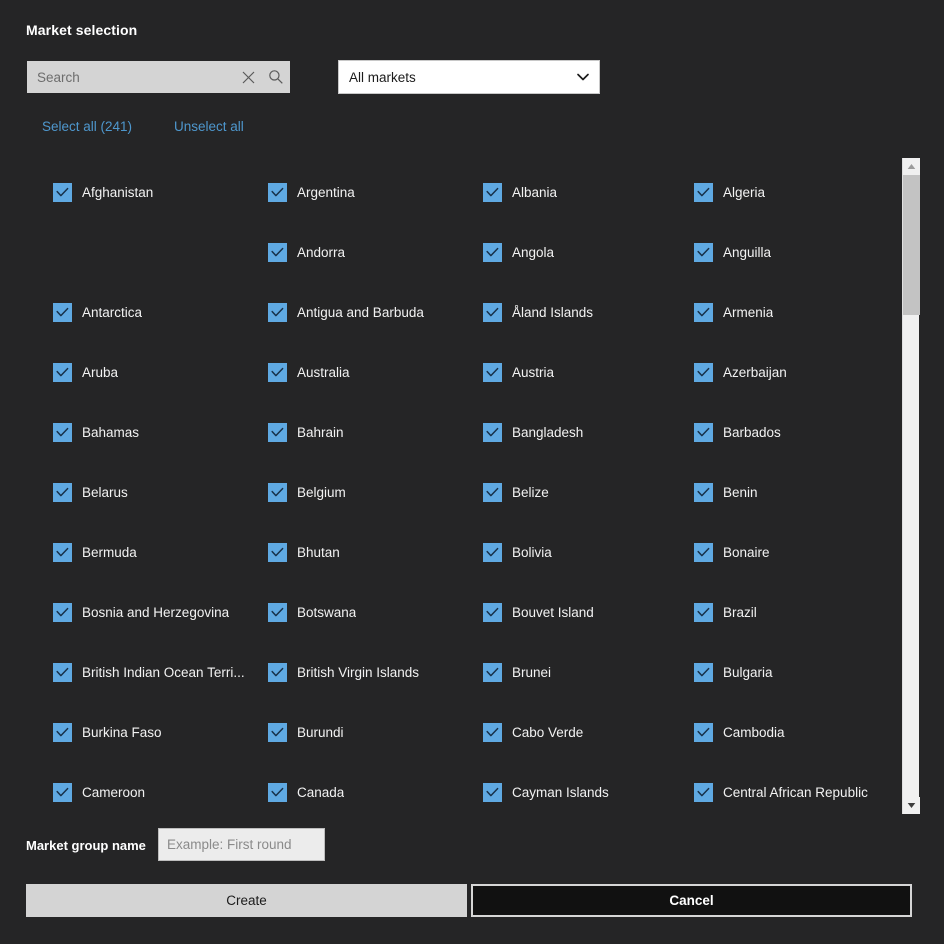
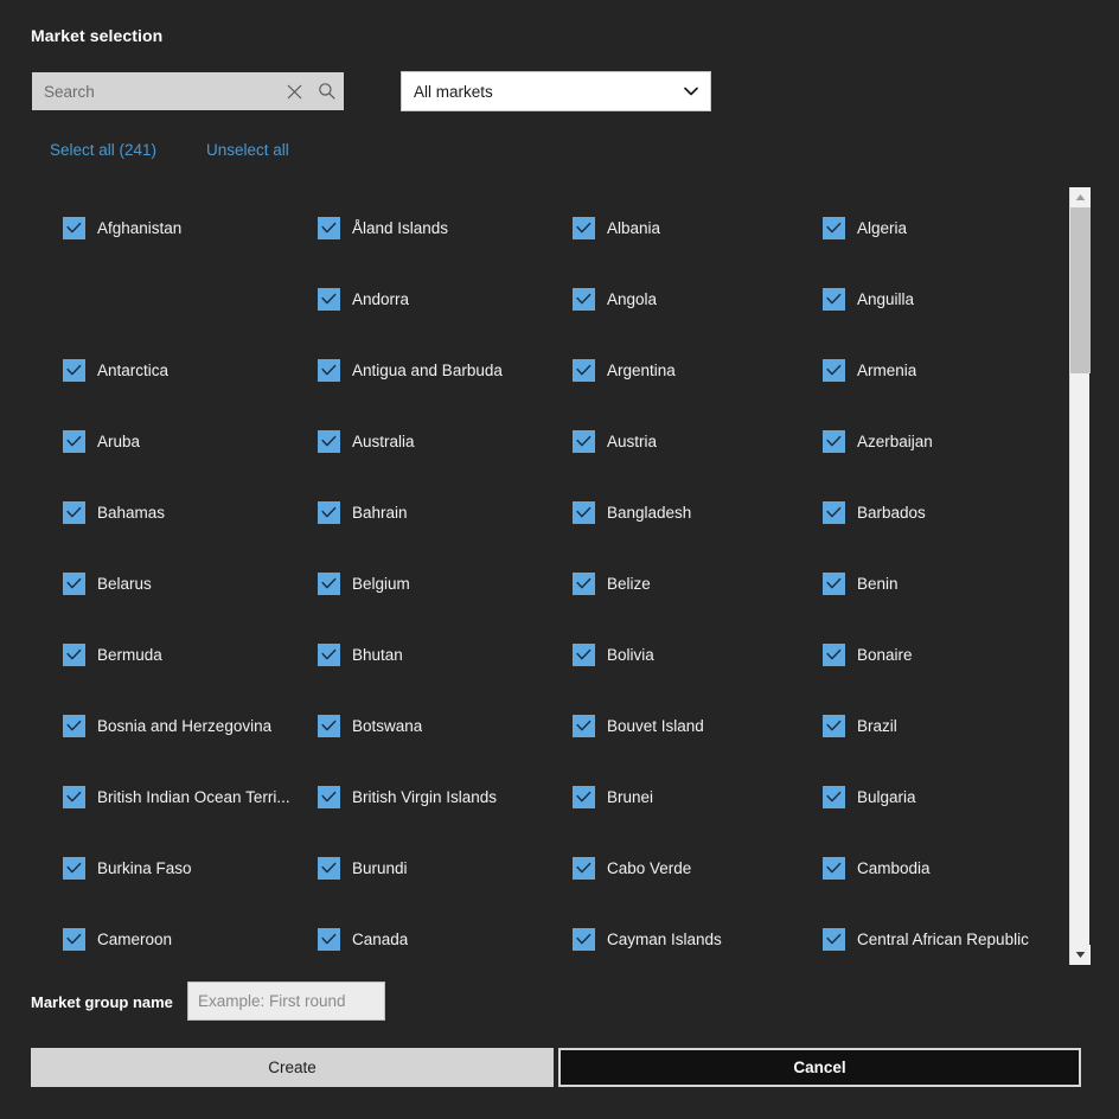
  Market selection
  Search
  All markets
  Select all (241)
  Unselect all
  Afghanistan
- Argentina
+ Åland Islands
  Albania
  Algeria
  Andorra
  Angola
  Anguilla
  Antarctica
  Antigua and Barbuda
- Åland Islands
+ Argentina
  Armenia
  Aruba
  Australia
  Austria
  Azerbaijan
  Bahamas
  Bahrain
  Bangladesh
  Barbados
  Belarus
  Belgium
  Belize
  Benin
  Bermuda
  Bhutan
  Bolivia
  Bonaire
  Bosnia and Herzegovina
  Botswana
  Bouvet Island
  Brazil
  British Indian Ocean Terri...
  British Virgin Islands
  Brunei
  Bulgaria
  Burkina Faso
  Burundi
  Cabo Verde
  Cambodia
  Cameroon
  Canada
  Cayman Islands
  Central African Republic
  Market group name
  Example: First round
  Create
  Cancel
